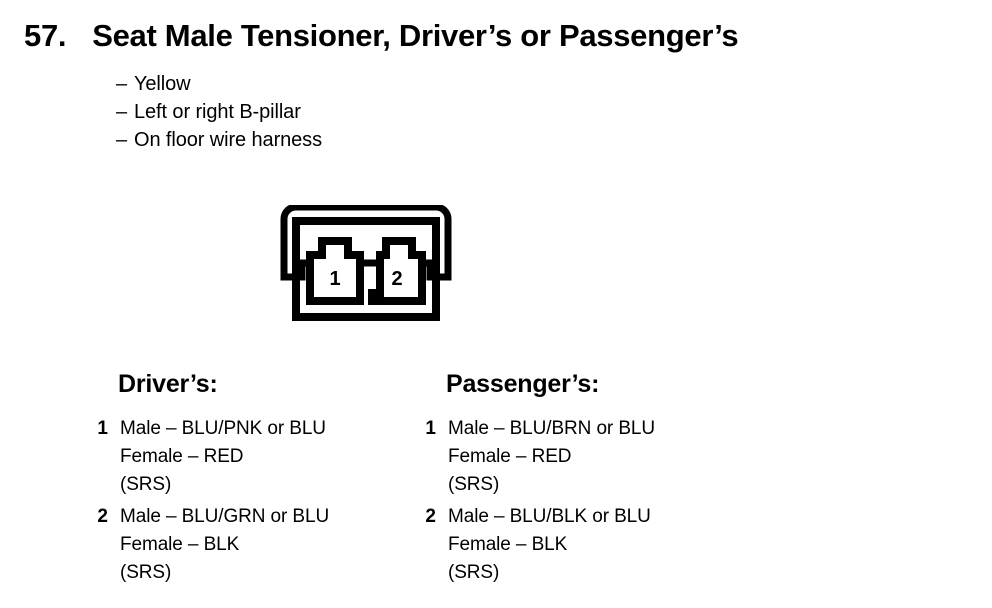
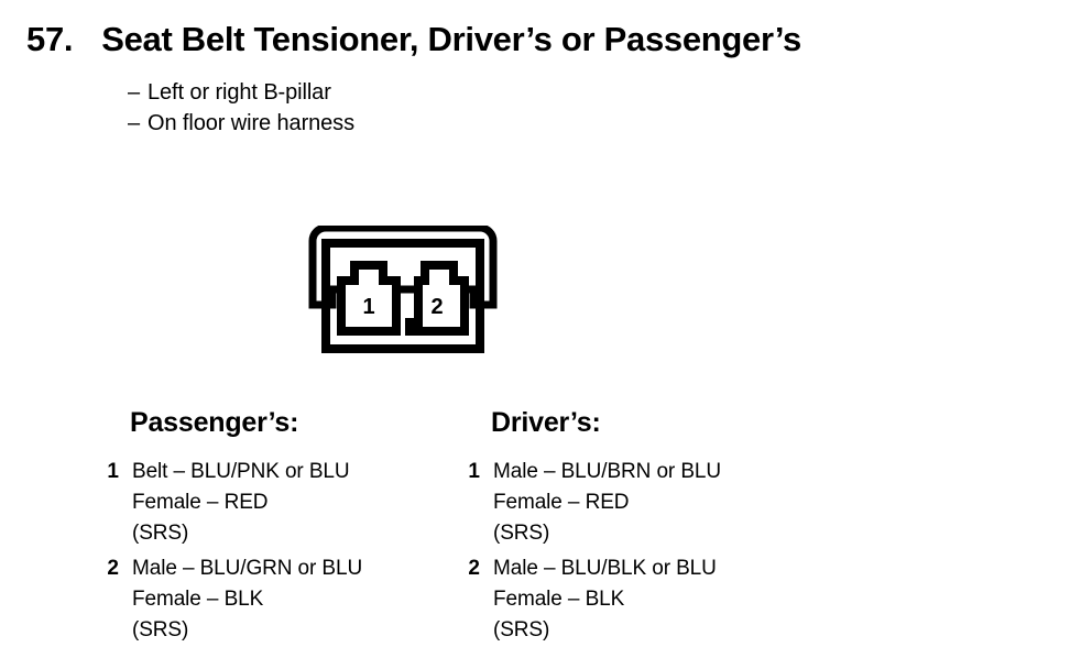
  57.
- Seat Male Tensioner, Driver’s or Passenger’s
+ Seat Belt Tensioner, Driver’s or Passenger’s
- – Yellow
  – Left or right B-pillar
  – On floor wire harness
  1
  2
- Driver’s:
+ Passenger’s:
  1
- Male – BLU/PNK or BLU
+ Belt – BLU/PNK or BLU
  Female – RED
  (SRS)
  2
  Male – BLU/GRN or BLU
  Female – BLK
  (SRS)
- Passenger’s:
+ Driver’s:
  1
  Male – BLU/BRN or BLU
  Female – RED
  (SRS)
  2
  Male – BLU/BLK or BLU
  Female – BLK
  (SRS)
